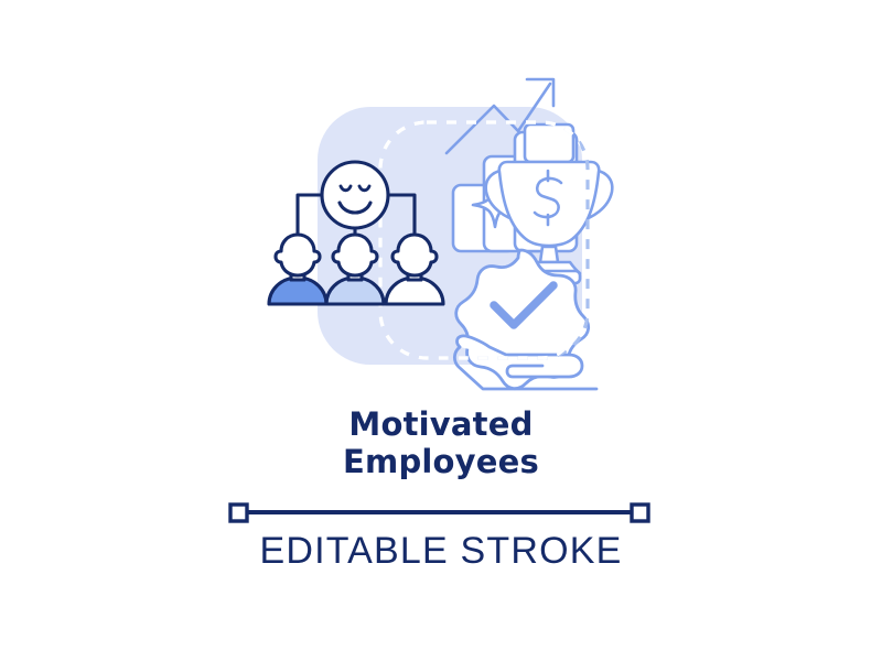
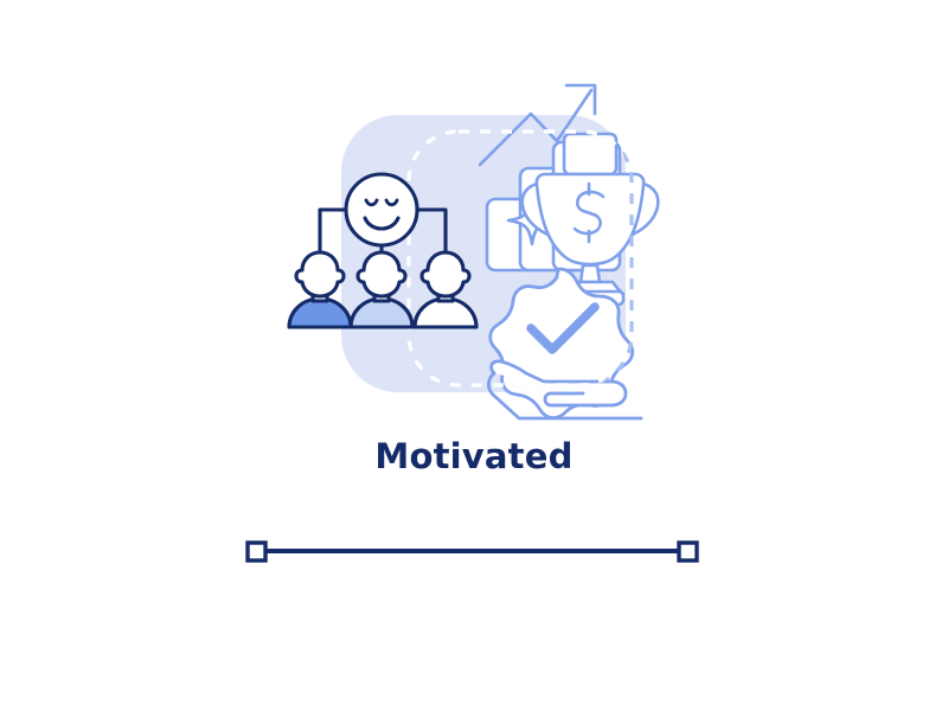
  Motivated
- Employees
- EDITABLE STROKE
